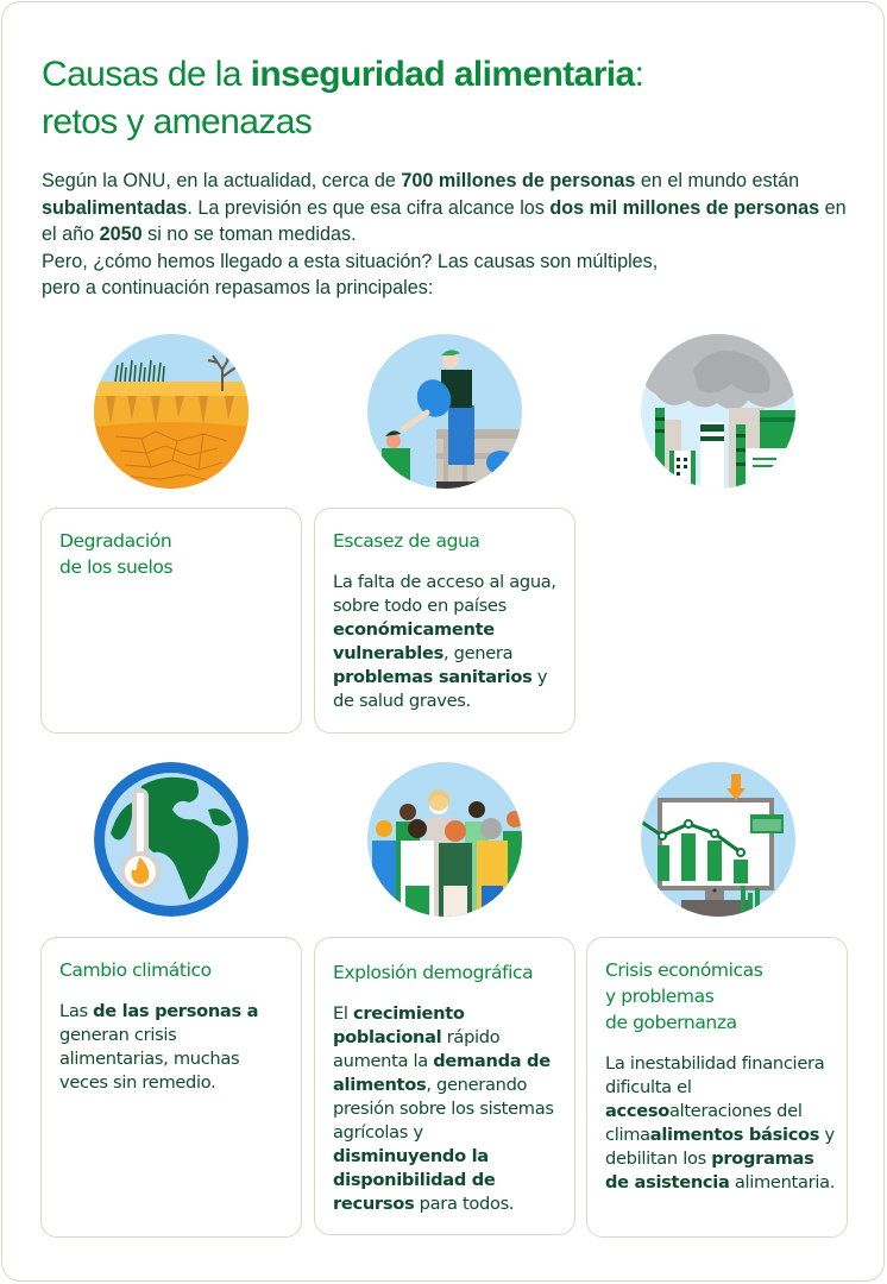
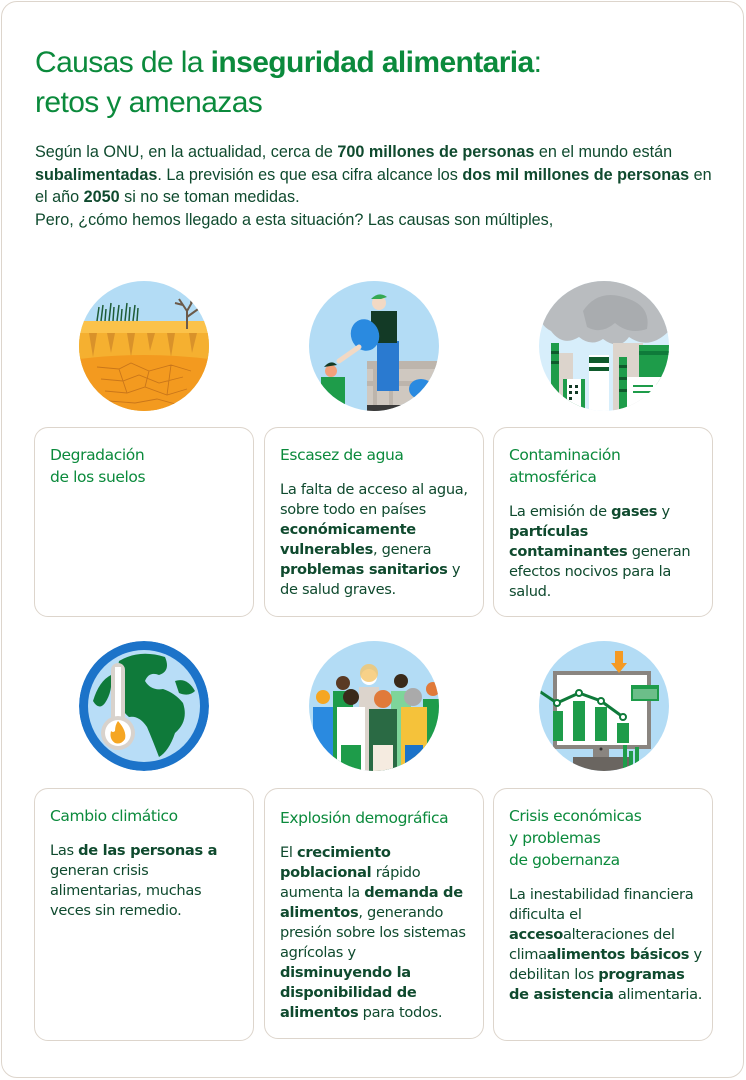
  Causas de la inseguridad alimentaria:
  retos y amenazas
  Según la ONU, en la actualidad, cerca de 700 millones de personas en el mundo están subalimentadas. La previsión es que esa cifra alcance los dos mil millones de personas en el año 2050 si no se toman medidas.
  Pero, ¿cómo hemos llegado a esta situación? Las causas son múltiples,
- pero a continuación repasamos la principales:
  Degradación
  de los suelos
  Escasez de agua
  La falta de acceso al agua, sobre todo en países económicamente vulnerables, genera problemas sanitarios y de salud graves.
+ Contaminación
+ atmosférica
+ La emisión de gases y partículas contaminantes generan efectos nocivos para la salud.
  Cambio climático
  Las de las personas a generan crisis alimentarias, muchas veces sin remedio.
  Explosión demográfica
- El crecimiento poblacional rápido aumenta la demanda de alimentos, generando presión sobre los sistemas agrícolas y disminuyendo la disponibilidad de recursos para todos.
+ El crecimiento poblacional rápido aumenta la demanda de alimentos, generando presión sobre los sistemas agrícolas y disminuyendo la disponibilidad de alimentos para todos.
  Crisis económicas
  y problemas
  de gobernanza
  La inestabilidad financiera dificulta el accesoalteraciones del climaalimentos básicos y debilitan los programas de asistencia alimentaria.
